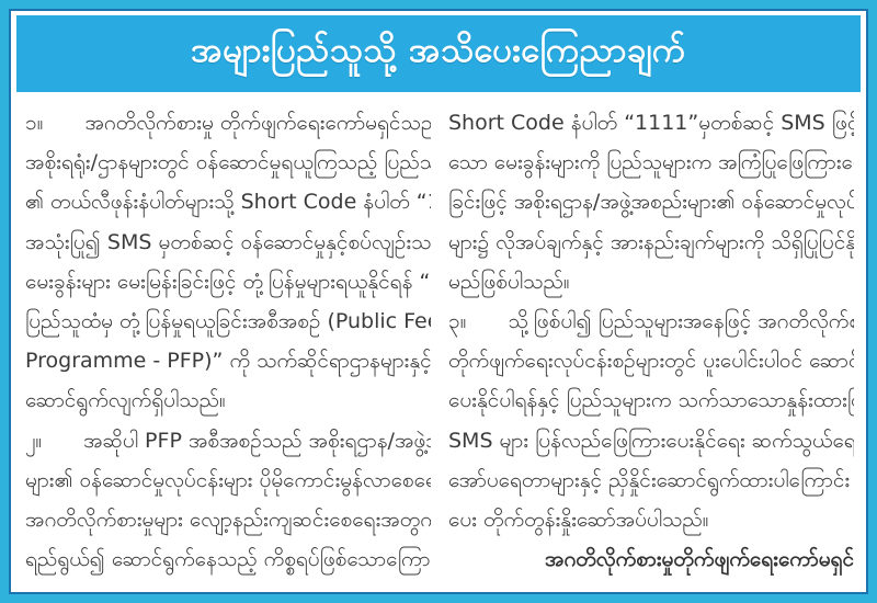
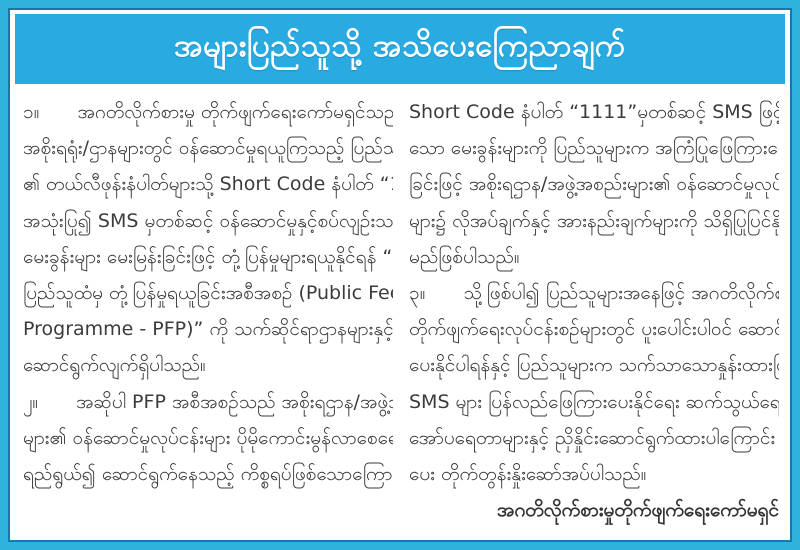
  အများပြည်သူသို့ အသိပေးကြေညာချက်
  ၁။ အဂတိလိုက်စားမှု တိုက်ဖျက်ရေးကော်မရှင်သ
  အစိုးရရုံး/ဌာနများတွင် ဝန်ဆောင်မှုရယူကြသည့် ပြည်သူ
  ၏ တယ်လီဖုန်းနံပါတ်များသို့ Short Code နံပါတ် “
  အသုံးပြု၍ SMS မှတစ်ဆင့် ဝန်ဆောင်မှုနှင့်စပ်လျဉ်းသ
  မေးခွန်းများ မေးမြန်းခြင်းဖြင့် တုံ့ပြန်မှုများရယူနိုင်ရန် “
  ပြည်သူထံမှ တုံ့ပြန်မှုရယူခြင်းအစီအစဉ် (Public Fe
  Programme - PFP)” ကို သက်ဆိုင်ရာဌာနများနှင့်
  ဆောင်ရွက်လျက်ရှိပါသည်။
  ၂။ အဆိုပါ PFP အစီအစဉ်သည် အစိုးရဌာန/အဖွဲ့
  များ၏ ဝန်ဆောင်မှုလုပ်ငန်းများ ပိုမိုကောင်းမွန်လာစေရေ
- အဂတိလိုက်စားမှုများ လျော့နည်းကျဆင်းစေရေးအတွက်
  ရည်ရွယ်၍ ဆောင်ရွက်နေသည့် ကိစ္စရပ်ဖြစ်သောကြော
  Short Code နံပါတ် “1111”မှတစ်ဆင့် SMS ဖြင့်
  သော မေးခွန်းများကို ပြည်သူများက အကြံပြုဖြေကြားပေ
  ခြင်းဖြင့် အစိုးရဌာန/အဖွဲ့အစည်းများ၏ ဝန်ဆောင်မှုလုပ်
  များ၌ လိုအပ်ချက်နှင့် အားနည်းချက်များကို သိရှိပြုပြင်နို
  မည်ဖြစ်ပါသည်။
  ၃။ သို့ဖြစ်ပါ၍ ပြည်သူများအနေဖြင့် အဂတိလိုက်စ
  တိုက်ဖျက်ရေးလုပ်ငန်းစဉ်များတွင် ပူးပေါင်းပါဝင် ဆော
  ပေးနိုင်ပါရန်နှင့် ပြည်သူများက သက်သာသောနှုန်းထား
  SMS များ ပြန်လည်ဖြေကြားပေးနိုင်ရေး ဆက်သွယ်ရေ
  အော်ပရေတာများနှင့် ညှိနှိုင်းဆောင်ရွက်ထားပါကြောင်း
  ပေး တိုက်တွန်းနှိုးဆော်အပ်ပါသည်။
  အဂတိလိုက်စားမှုတိုက်ဖျက်ရေးကော်မရှင်
